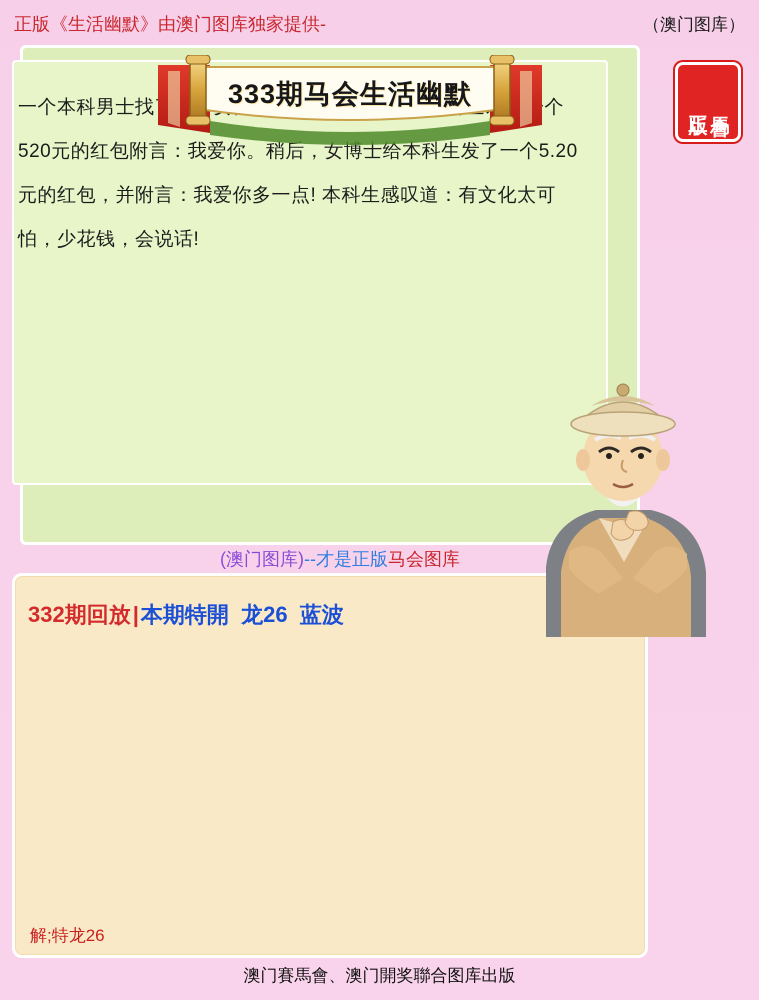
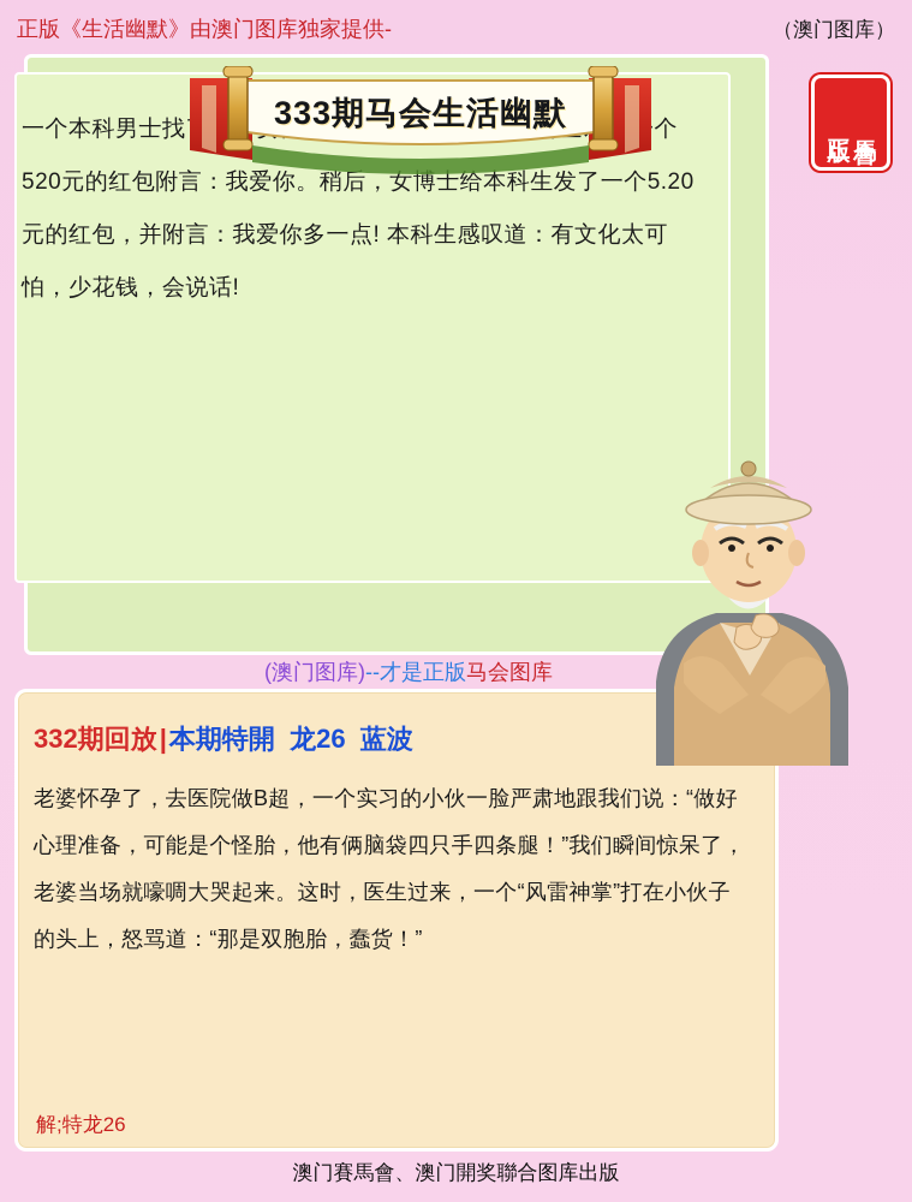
  正版《生活幽默》由澳门图库独家提供-
  （澳门图库）
  333期马会生活幽默
  一个本科男士找个520元的红包附言：我爱你。稍后，女博士给本科生发了一个5.20元的红包，并附言：我爱你多一点! 本科生感叹道：有文化太可怕，少花钱，会说话!
  (澳门图库)--才是正版马会图库
  332期回放|本期特開 龙26 蓝波
+ 老婆怀孕了，去医院做B超，一个实习的小伙一脸严肃地跟我们说：“做好心理准备，可能是个怪胎，他有俩脑袋四只手四条腿！”我们瞬间惊呆了，老婆当场就嚎啁大哭起来。这时，医生过来，一个“风雷神掌”打在小伙子的头上，怒骂道：“那是双胞胎，蠢货！”
  解;特龙26
  澳门賽馬會、澳门開奖聯合图库出版
